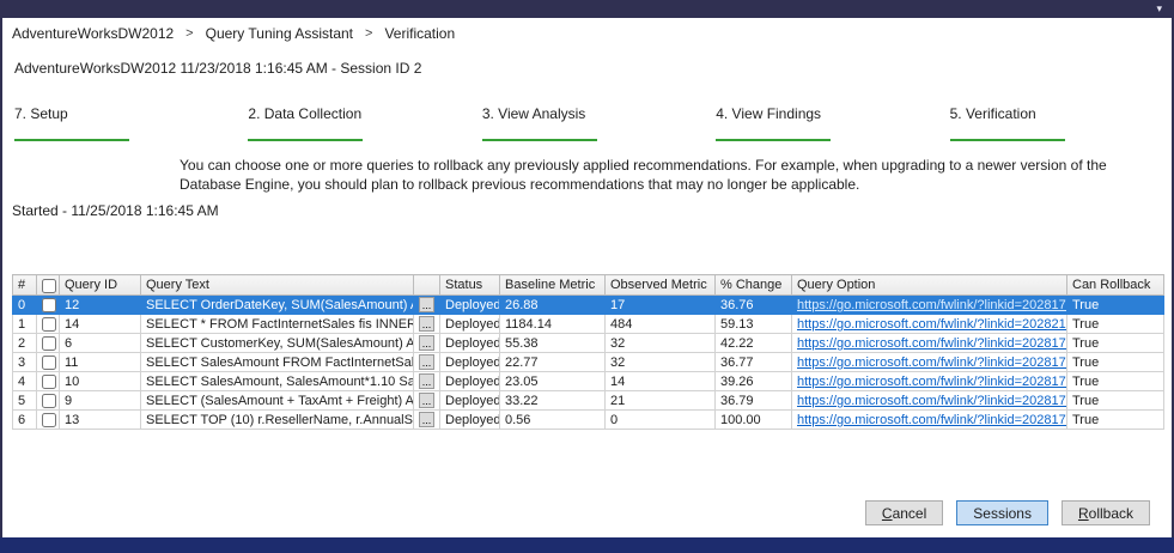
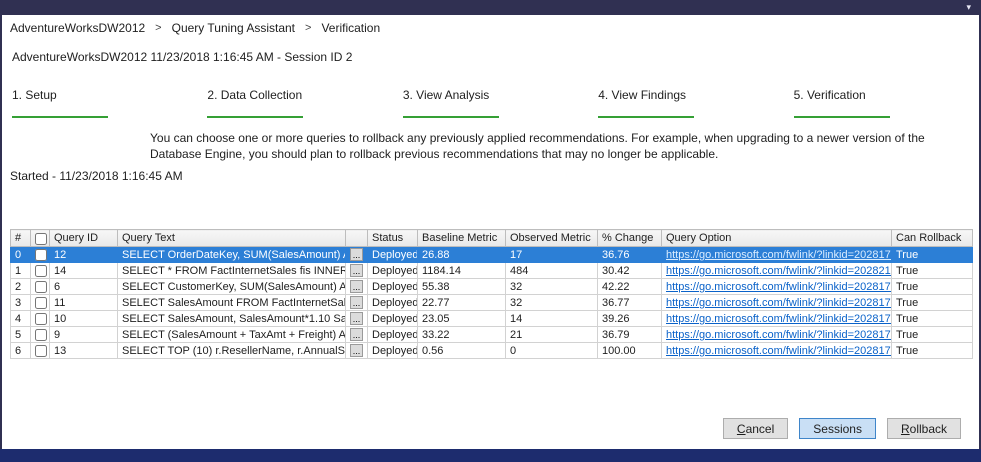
  ▾
  AdventureWorksDW2012
  >
  Query Tuning Assistant
  >
  Verification
  AdventureWorksDW2012 11/23/2018 1:16:45 AM - Session ID 2
- 7. Setup
+ 1. Setup
  2. Data Collection
  3. View Analysis
  4. View Findings
  5. Verification
  You can choose one or more queries to rollback any previously applied recommendations. For example, when upgrading to a newer version of the Database Engine, you should plan to rollback previous recommendations that may no longer be applicable.
- Started - 11/25/2018 1:16:45 AM
+ Started - 11/23/2018 1:16:45 AM
  #		Query ID	Query Text		Status	Baseline Metric	Observed Metric	% Change	Query Option	Can Rollback
  0		12	SELECT OrderDateKey, SUM(SalesAmount)	...	Deployed	26.88	17	36.76	https://go.microsoft.com/fwlink/?linkid=202817	True
- 1		14	SELECT * FROM FactInternetSales fis INNER	...	Deployed	1184.14	484	59.13	https://go.microsoft.com/fwlink/?linkid=202821	True
+ 1		14	SELECT * FROM FactInternetSales fis INNER	...	Deployed	1184.14	484	30.42	https://go.microsoft.com/fwlink/?linkid=202821	True
  2		6	SELECT CustomerKey, SUM(SalesAmount) A	...	Deployed	55.38	32	42.22	https://go.microsoft.com/fwlink/?linkid=202817	True
  3		11	SELECT SalesAmount FROM FactInternetSal	...	Deployed	22.77	32	36.77	https://go.microsoft.com/fwlink/?linkid=202817	True
  4		10	SELECT SalesAmount, SalesAmount*1.10 Sa	...	Deployed	23.05	14	39.26	https://go.microsoft.com/fwlink/?linkid=202817	True
  5		9	SELECT (SalesAmount + TaxAmt + Freight) A	...	Deployed	33.22	21	36.79	https://go.microsoft.com/fwlink/?linkid=202817	True
  6		13	SELECT TOP (10) r.ResellerName, r.AnnualS	...	Deployed	0.56	0	100.00	https://go.microsoft.com/fwlink/?linkid=202817	True
  Cancel
  Sessions
  Rollback
